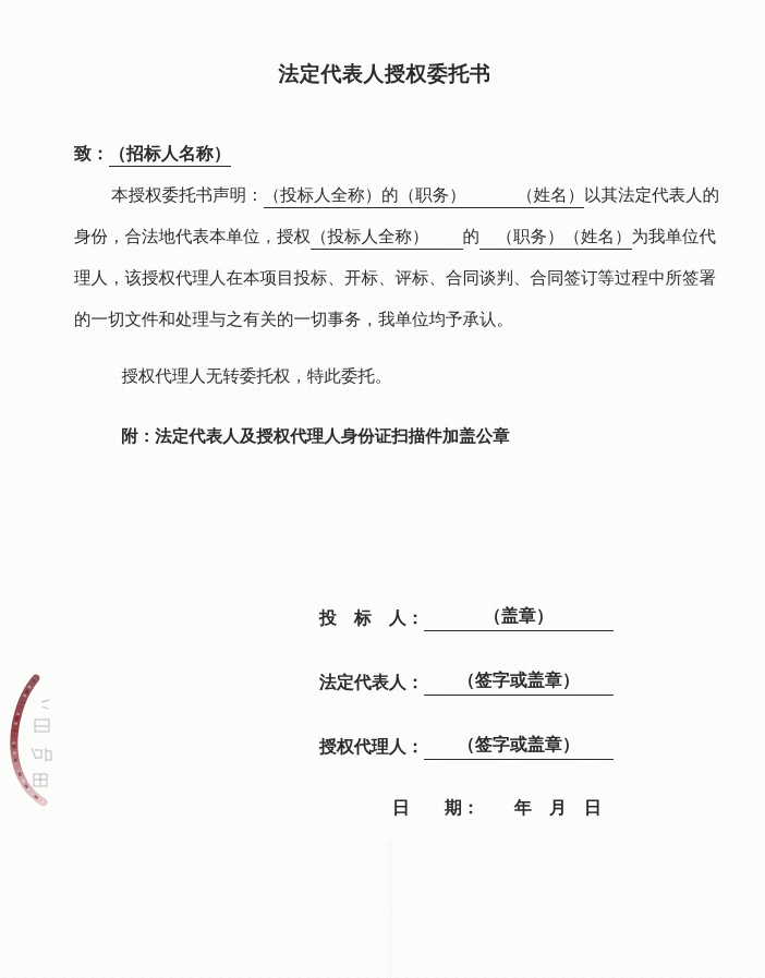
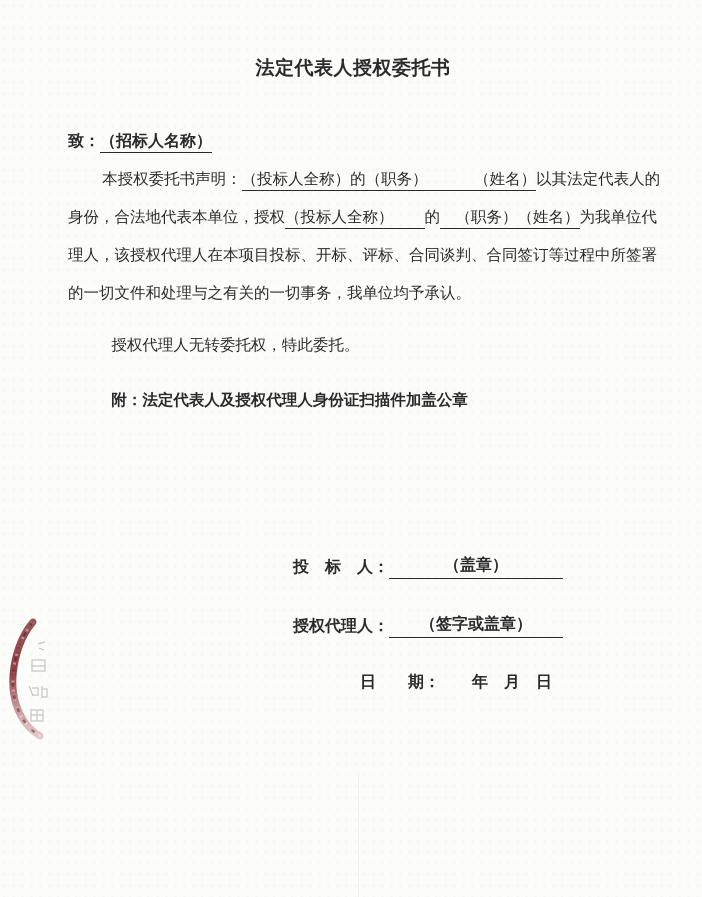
  法定代表人授权委托书
  致：（招标人名称）
  本授权委托书声明：（投标人全称）的（职务） （姓名）以其法定代表人的
  身份，合法地代表本单位，授权（投标人全称） 的 （职务）（姓名）为我单位代
  理人，该授权代理人在本项目投标、开标、评标、合同谈判、合同签订等过程中所签署
  的一切文件和处理与之有关的一切事务，我单位均予承认。
  授权代理人无转委托权，特此委托。
  附：法定代表人及授权代理人身份证扫描件加盖公章
  投 标 人： （盖章）
- 法定代表人： （签字或盖章）
  授权代理人： （签字或盖章）
  日 期： 年 月 日
